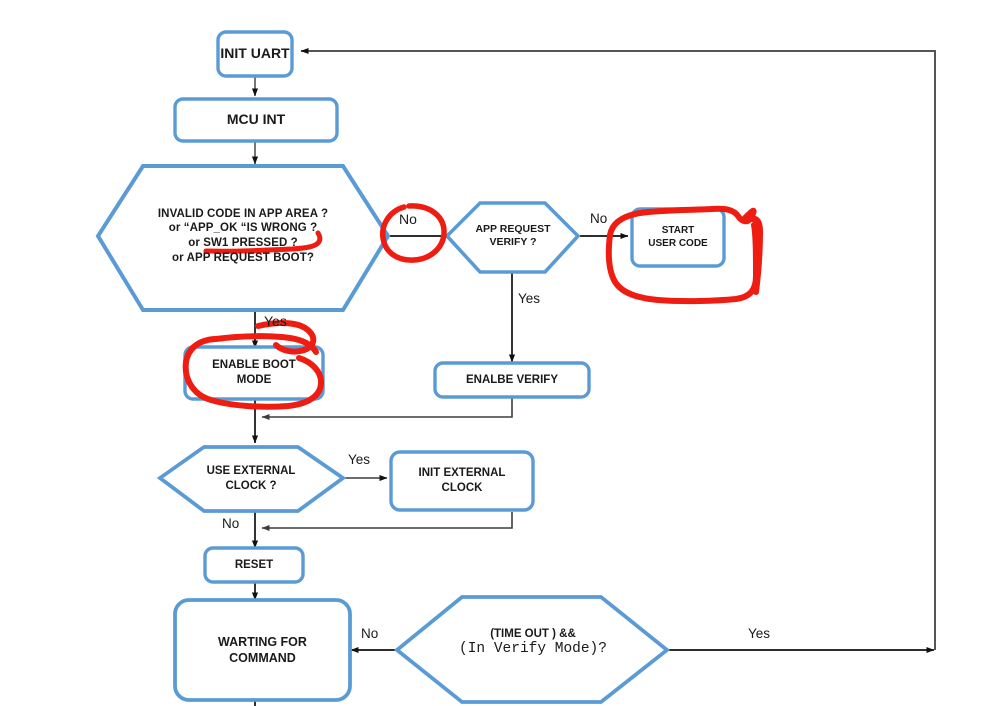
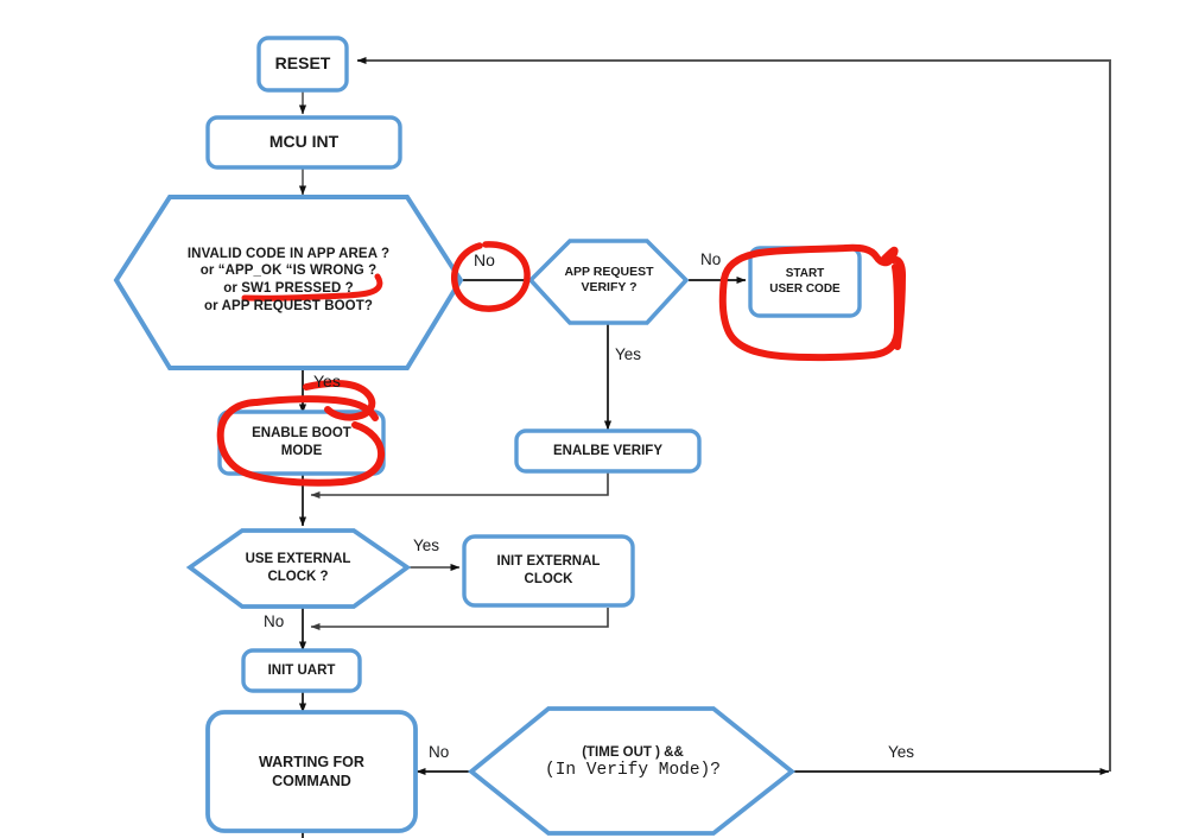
- INIT UART
+ RESET
  MCU INT
  INVALID CODE IN APP AREA ?
  or “APP_OK “IS WRONG ?
  or SW1 PRESSED ?
  or APP REQUEST BOOT?
  APP REQUEST
  VERIFY ?
  START
  USER CODE
  ENABLE BOOT
  MODE
  ENALBE VERIFY
  USE EXTERNAL
  CLOCK ?
  INIT EXTERNAL
  CLOCK
- RESET
+ INIT UART
  WARTING FOR
  COMMAND
  (TIME OUT ) &&
  (In Verify Mode)?
  No
  Yes
  No
  Yes
  Yes
  No
  No
  Yes
